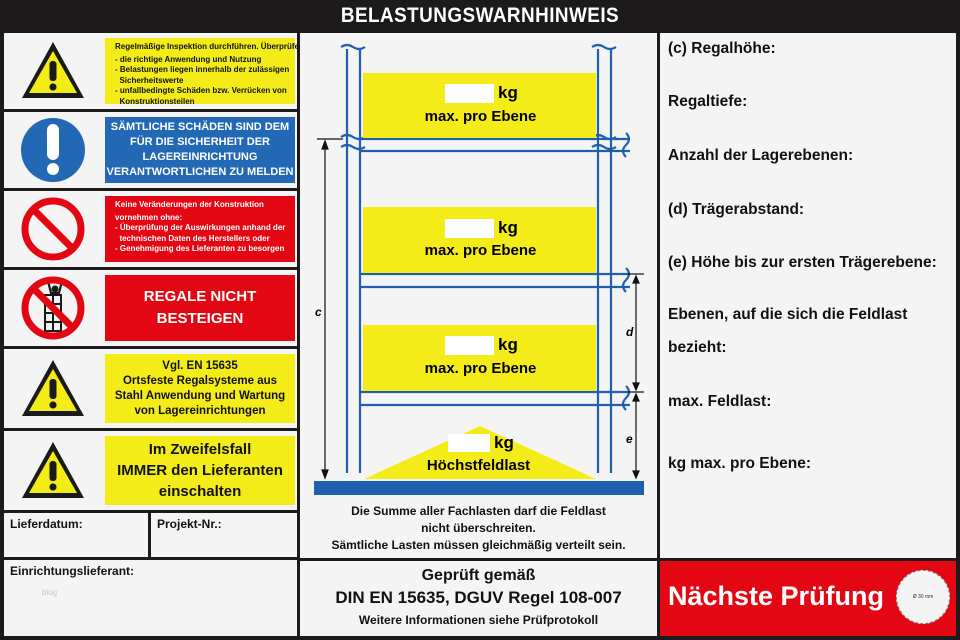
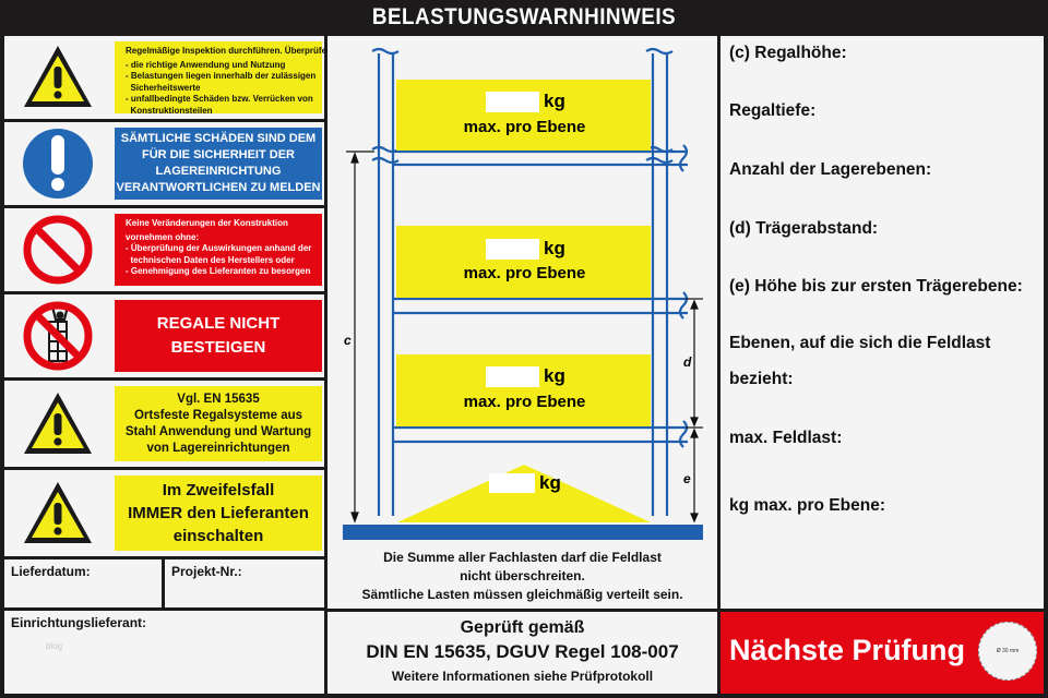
  BELASTUNGSWARNHINWEIS
  Regelmäßige Inspektion durchführen. Überprüfe
  - die richtige Anwendung und Nutzung
  - Belastungen liegen innerhalb der zulässigen
  Sicherheitswerte
  - unfallbedingte Schäden bzw. Verrücken von
  Konstruktionsteilen
  SÄMTLICHE SCHÄDEN SIND DEM
  FÜR DIE SICHERHEIT DER
  LAGEREINRICHTUNG
  VERANTWORTLICHEN ZU MELDEN
  Keine Veränderungen der Konstruktion
  vornehmen ohne:
  - Überprüfung der Auswirkungen anhand der
  technischen Daten des Herstellers oder
  - Genehmigung des Lieferanten zu besorgen
  REGALE NICHT
  BESTEIGEN
  Vgl. EN 15635
  Ortsfeste Regalsysteme aus
  Stahl Anwendung und Wartung
  von Lagereinrichtungen
  Im Zweifelsfall
  IMMER den Lieferanten
  einschalten
  Lieferdatum:
  Projekt-Nr.:
  Einrichtungslieferant:
  blog
  c
  d
  e
  kg
  max. pro Ebene
  kg
  max. pro Ebene
  kg
  max. pro Ebene
  kg
- Höchstfeldlast
  Die Summe aller Fachlasten darf die Feldlast
  nicht überschreiten.
  Sämtliche Lasten müssen gleichmäßig verteilt sein.
  Geprüft gemäß
  DIN EN 15635, DGUV Regel 108-007
  Weitere Informationen siehe Prüfprotokoll
  (c) Regalhöhe:
  Regaltiefe:
  Anzahl der Lagerebenen:
  (d) Trägerabstand:
  (e) Höhe bis zur ersten Trägerebene:
  Ebenen, auf die sich die Feldlast
  bezieht:
  max. Feldlast:
  kg max. pro Ebene:
  Nächste Prüfung
